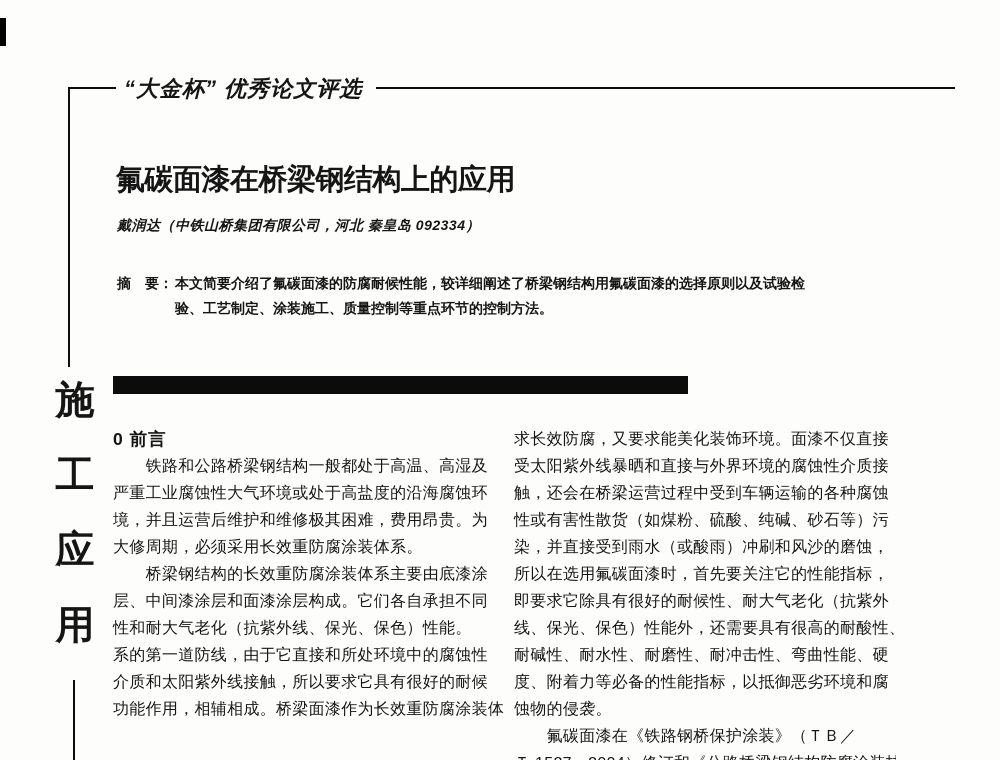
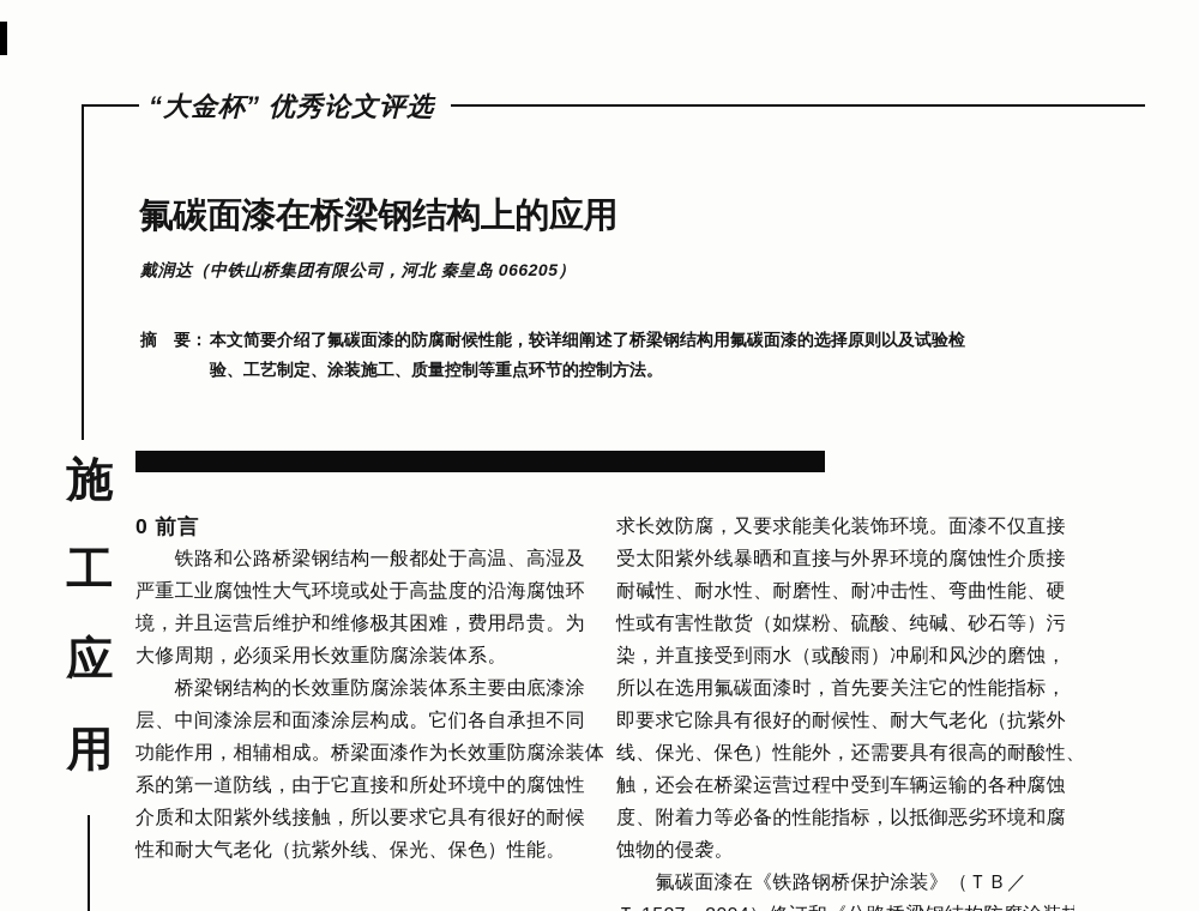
  “大金杯” 优秀论文评选
  氟碳面漆在桥梁钢结构上的应用
- 戴润达（中铁山桥集团有限公司，河北 秦皇岛 092334）
+ 戴润达（中铁山桥集团有限公司，河北 秦皇岛 066205）
  摘 要：
  本文简要介绍了氟碳面漆的防腐耐候性能，较详细阐述了桥梁钢结构用氟碳面漆的选择原则以及试验检
  验、工艺制定、涂装施工、质量控制等重点环节的控制方法。
  施
  工
  应
  用
  0 前言
  铁路和公路桥梁钢结构一般都处于高温、高湿及
  严重工业腐蚀性大气环境或处于高盐度的沿海腐蚀环
  境，并且运营后维护和维修极其困难，费用昂贵。为
  大修周期，必须采用长效重防腐涂装体系。
  桥梁钢结构的长效重防腐涂装体系主要由底漆涂
  层、中间漆涂层和面漆涂层构成。它们各自承担不同
- 性和耐大气老化（抗紫外线、保光、保色）性能。
+ 功能作用，相辅相成。桥梁面漆作为长效重防腐涂装体
  系的第一道防线，由于它直接和所处环境中的腐蚀性
  介质和太阳紫外线接触，所以要求它具有很好的耐候
- 功能作用，相辅相成。桥梁面漆作为长效重防腐涂装体
+ 性和耐大气老化（抗紫外线、保光、保色）性能。
  求长效防腐，又要求能美化装饰环境。面漆不仅直接
  受太阳紫外线暴晒和直接与外界环境的腐蚀性介质接
- 触，还会在桥梁运营过程中受到车辆运输的各种腐蚀
+ 耐碱性、耐水性、耐磨性、耐冲击性、弯曲性能、硬
  性或有害性散货（如煤粉、硫酸、纯碱、砂石等）污
  染，并直接受到雨水（或酸雨）冲刷和风沙的磨蚀，
  所以在选用氟碳面漆时，首先要关注它的性能指标，
  即要求它除具有很好的耐候性、耐大气老化（抗紫外
  线、保光、保色）性能外，还需要具有很高的耐酸性、
- 耐碱性、耐水性、耐磨性、耐冲击性、弯曲性能、硬
+ 触，还会在桥梁运营过程中受到车辆运输的各种腐蚀
  度、附着力等必备的性能指标，以抵御恶劣环境和腐
  蚀物的侵袭。
  氟碳面漆在《铁路钢桥保护涂装》（ＴＢ／
